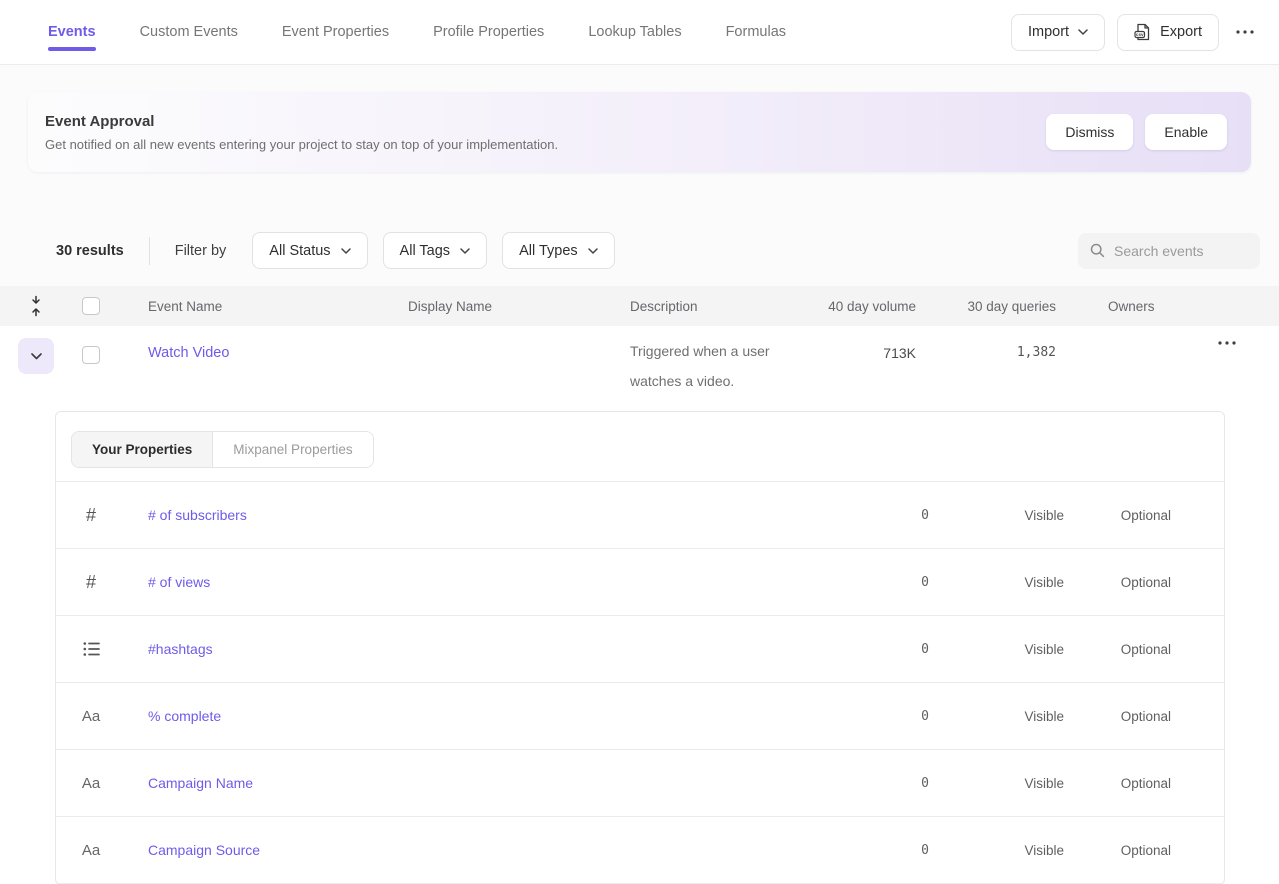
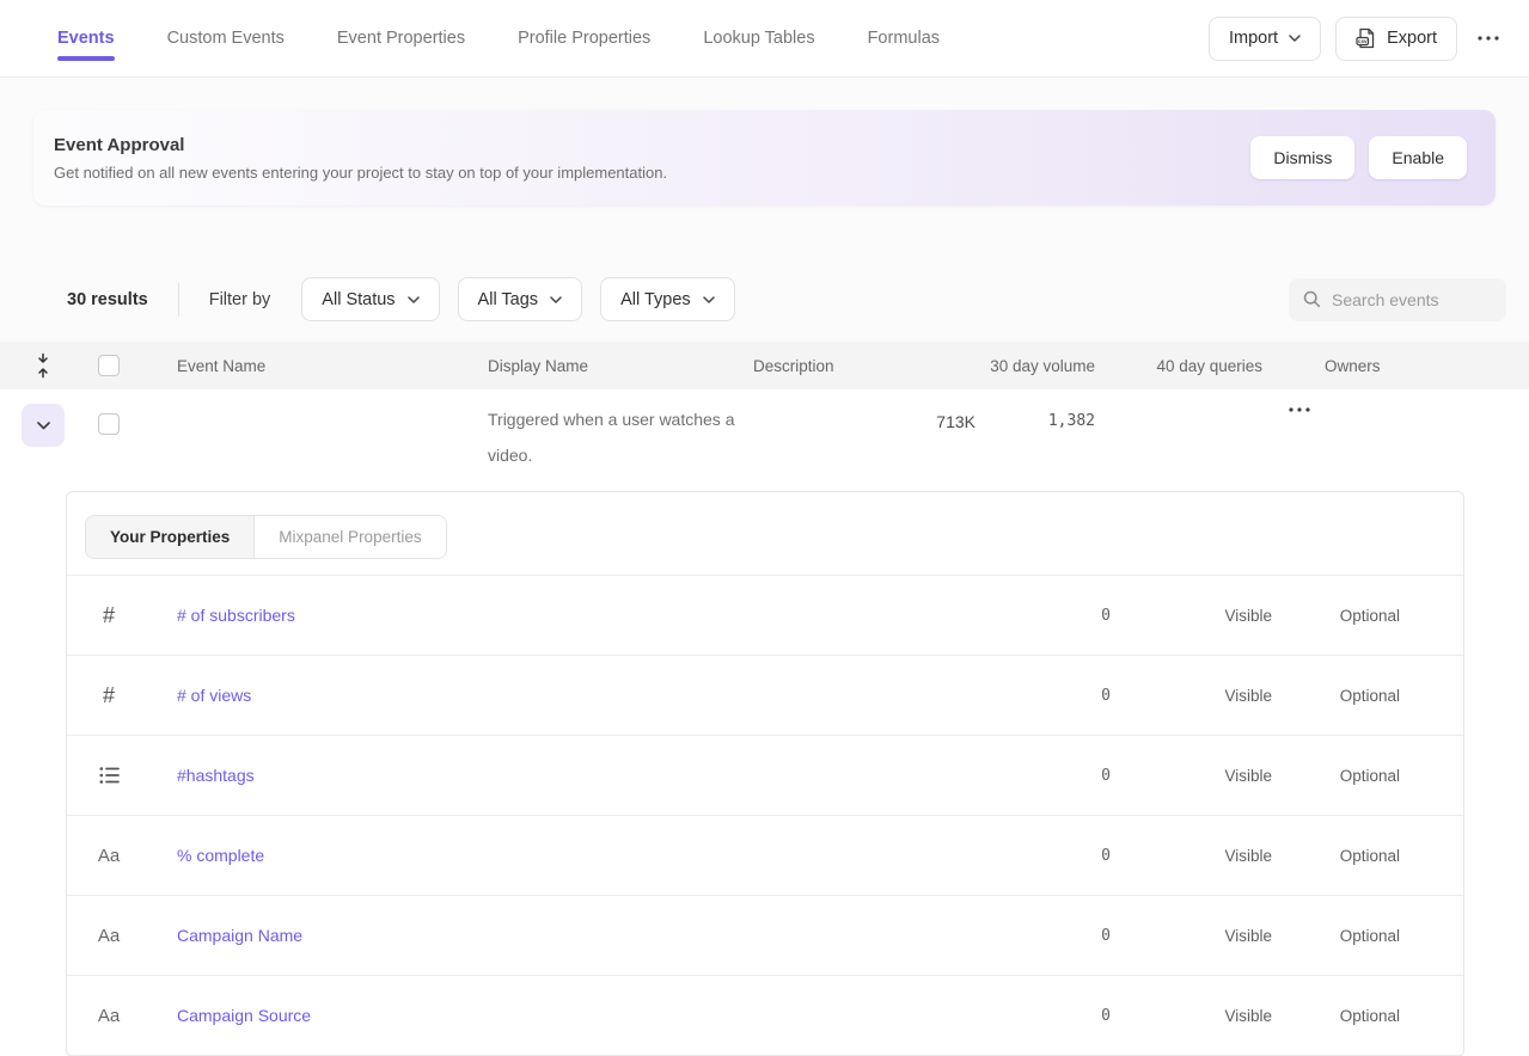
  Events
  Custom Events
  Event Properties
  Profile Properties
  Lookup Tables
  Formulas
  Import
  Export
  Event Approval
  Get notified on all new events entering your project to stay on top of your implementation.
  Dismiss
  Enable
  30 results
  Filter by
  All Status
  All Tags
  All Types
  Search events
  Event Name
  Display Name
  Description
- 40 day volume
+ 30 day volume
- 30 day queries
+ 40 day queries
  Owners
- Watch Video
  Triggered when a user watches a video.
  713K
  1,382
  Your Properties
  Mixpanel Properties
  #
  # of subscribers
  0
  Visible
  Optional
  #
  # of views
  0
  Visible
  Optional
  #hashtags
  0
  Visible
  Optional
  Aa
  % complete
  0
  Visible
  Optional
  Aa
  Campaign Name
  0
  Visible
  Optional
  Aa
  Campaign Source
  0
  Visible
  Optional
